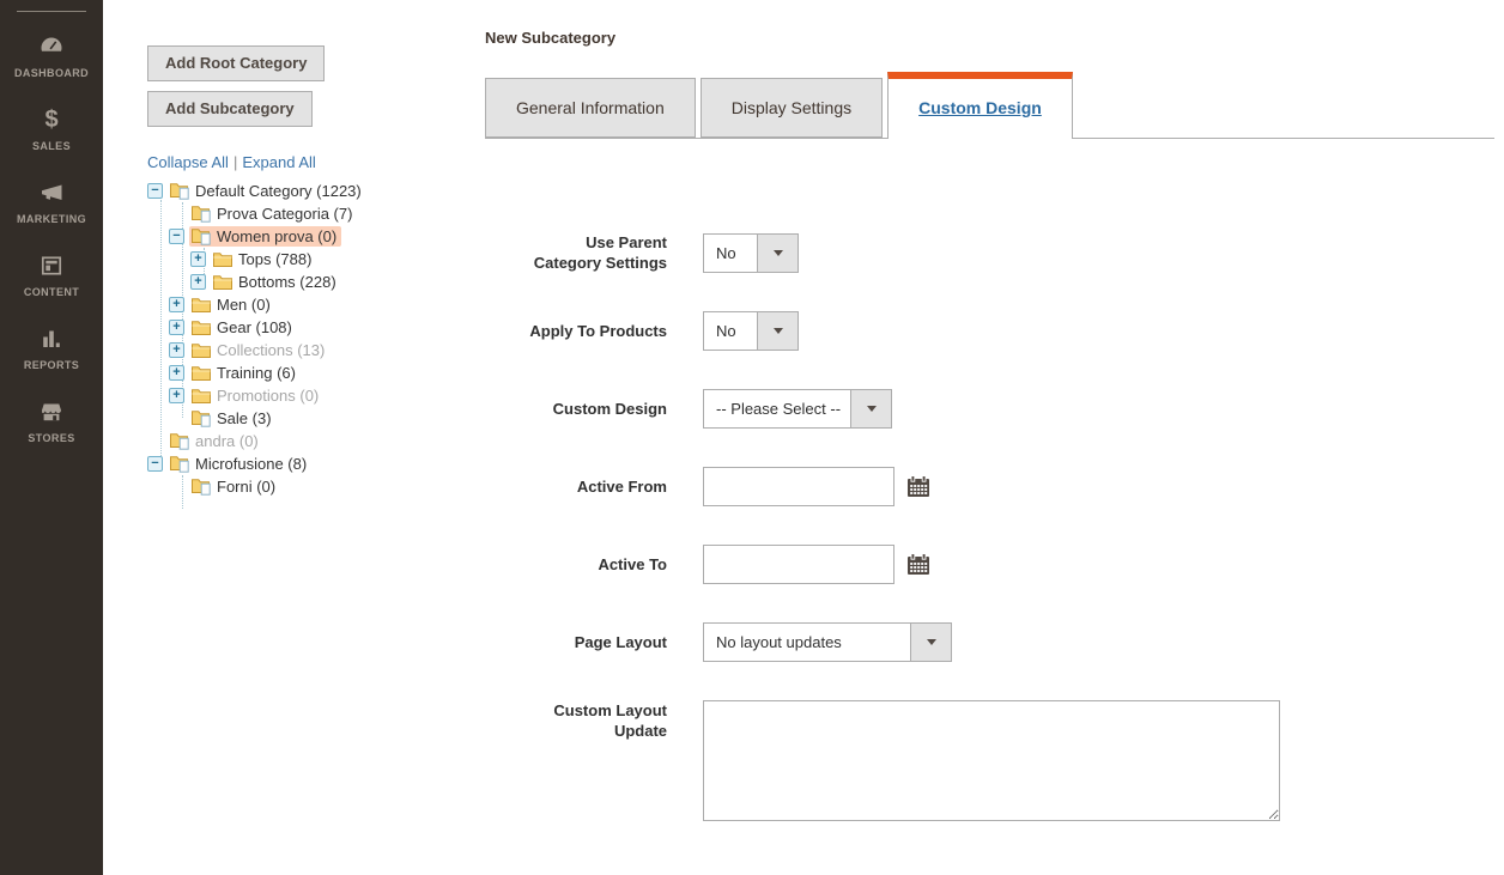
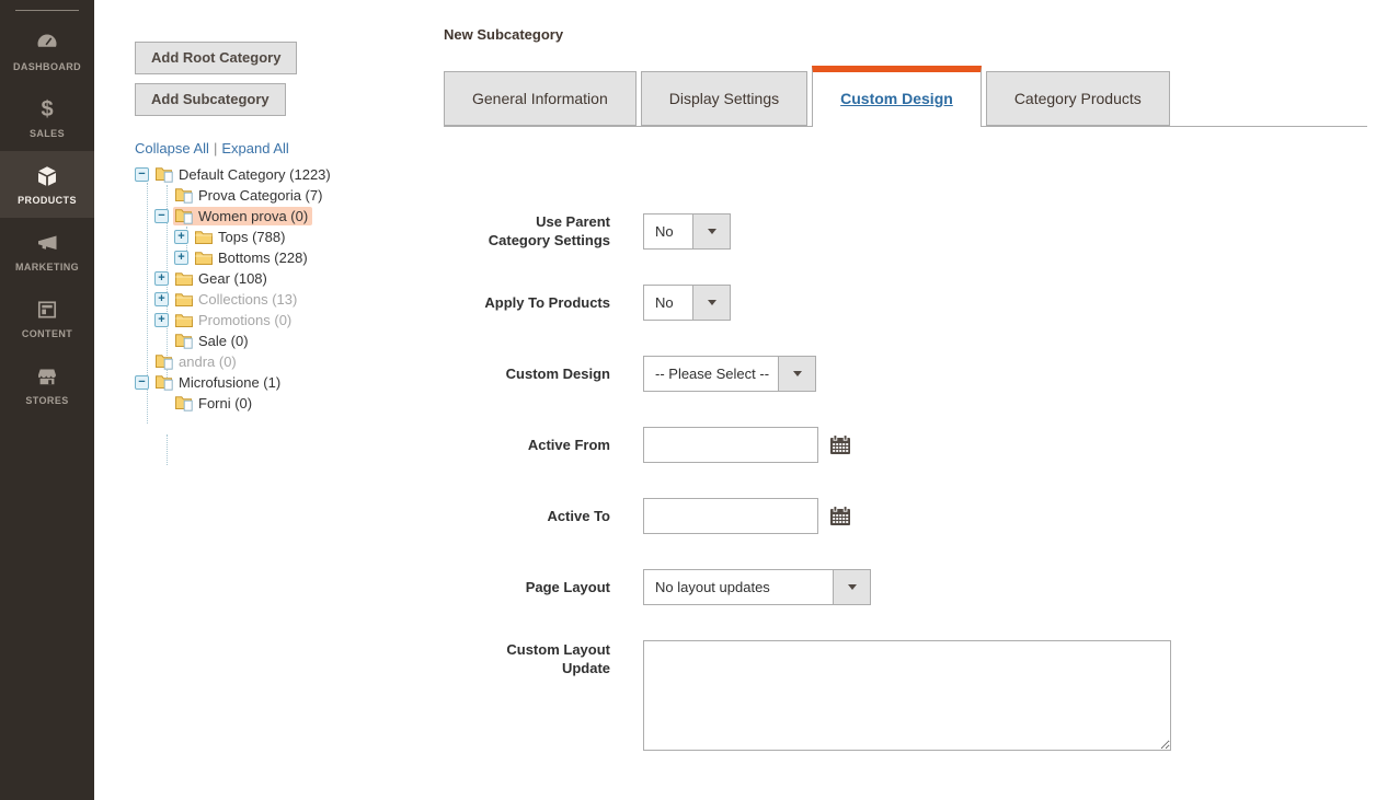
  DASHBOARD
  $
  SALES
+ PRODUCTS
  MARKETING
  CONTENT
- REPORTS
  STORES
  Add Root Category
  Add Subcategory
  Collapse All | Expand All
  Default Category (1223)
  Prova Categoria (7)
  Women prova (0)
  Tops (788)
  Bottoms (228)
- Men (0)
  Gear (108)
  Collections (13)
- Training (6)
  Promotions (0)
- Sale (3)
+ Sale (0)
  andra (0)
- Microfusione (8)
+ Microfusione (1)
  Forni (0)
  New Subcategory
  General Information
  Display Settings
  Custom Design
+ Category Products
  Use Parent Category Settings
  No
  Apply To Products
  No
  Custom Design
  -- Please Select --
  Active From
  Active To
  Page Layout
  No layout updates
  Custom Layout Update
